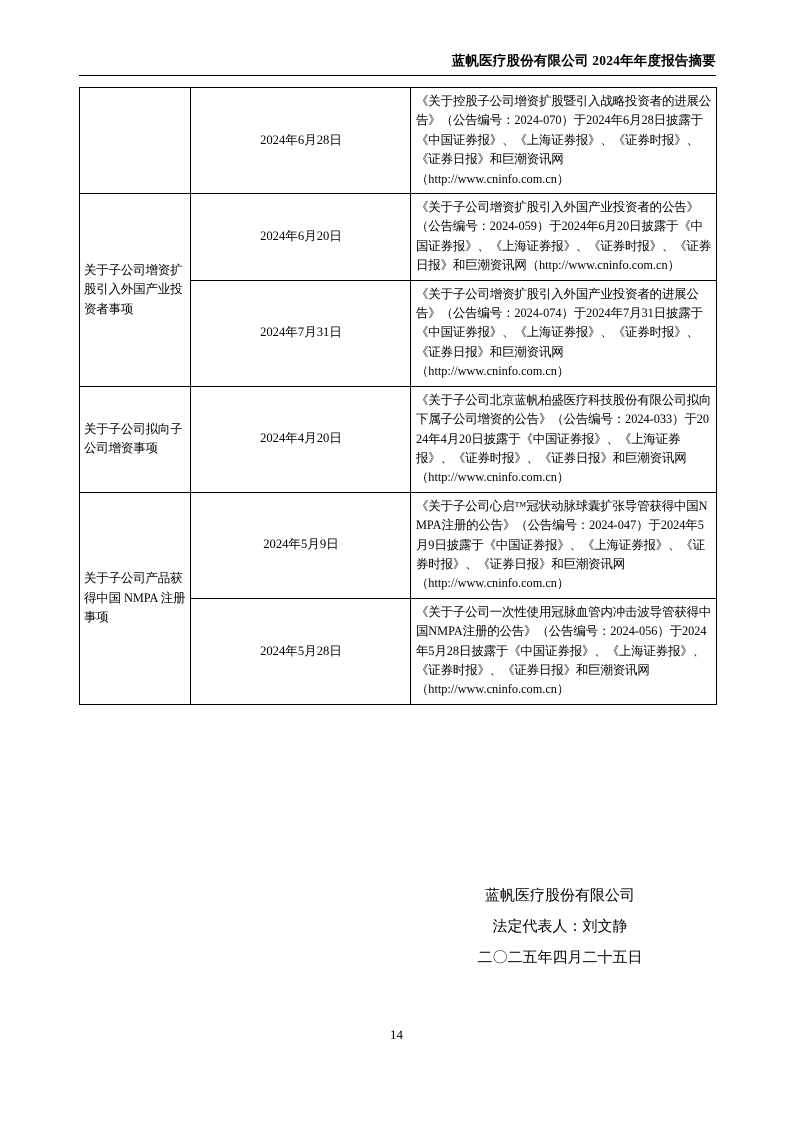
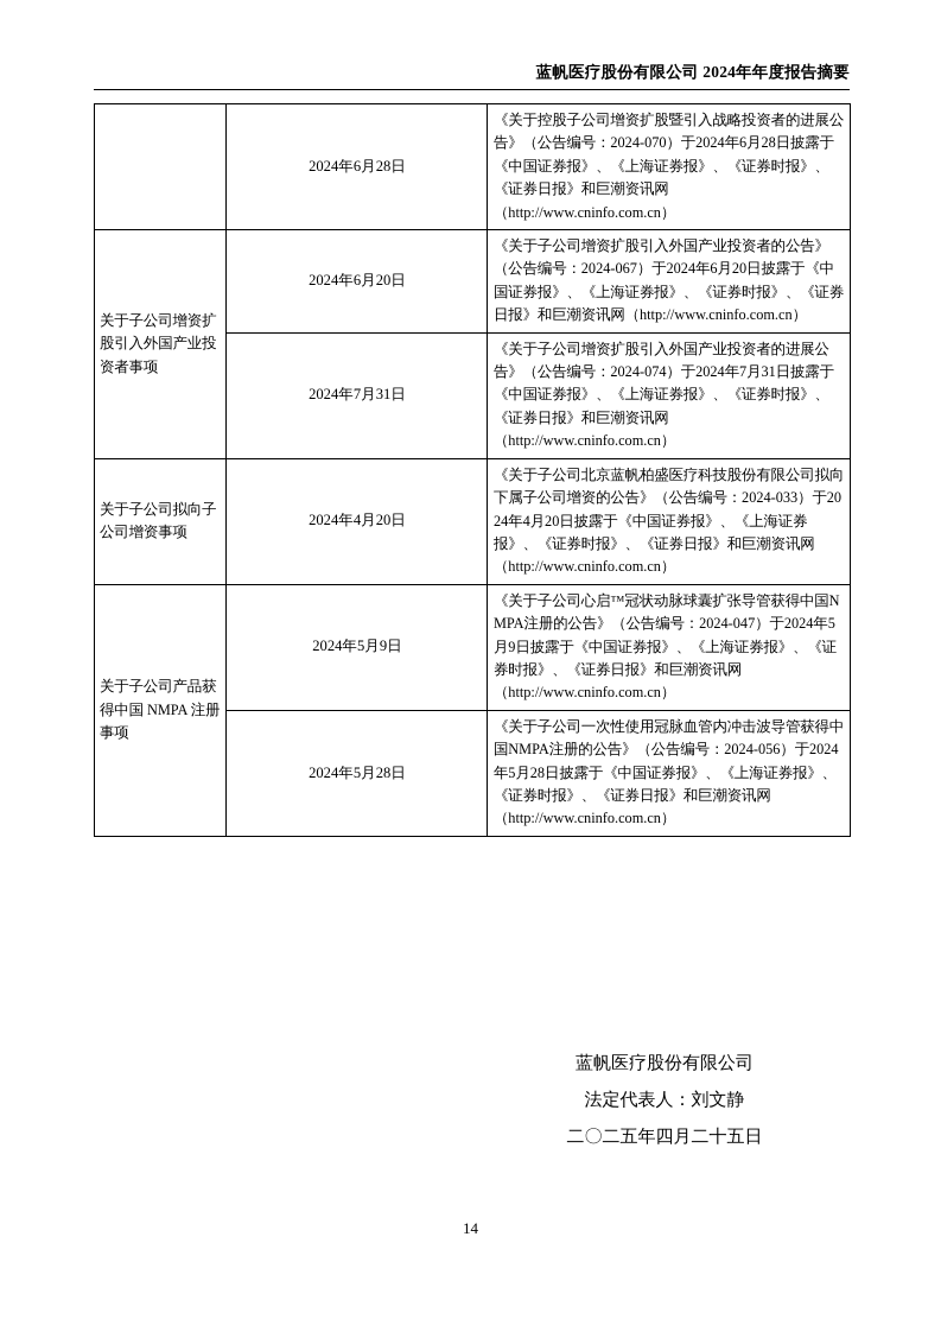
  蓝帆医疗股份有限公司 2024年年度报告摘要
  	2024年6月28日	《关于控股子公司增资扩股暨引入战略投资者的进展公告》（公告编号：2024-070）于2024年6月28日披露于《中国证券报》、《上海证券报》、《证券时报》、《证券日报》和巨潮资讯网（http://www.cninfo.com.cn）
- 关于子公司增资扩股引入外国产业投资者事项	2024年6月20日	《关于子公司增资扩股引入外国产业投资者的公告》（公告编号：2024-059）于2024年6月20日披露于《中国证券报》、《上海证券报》、《证券时报》、《证券日报》和巨潮资讯网（http://www.cninfo.com.cn）
+ 关于子公司增资扩股引入外国产业投资者事项	2024年6月20日	《关于子公司增资扩股引入外国产业投资者的公告》（公告编号：2024-067）于2024年6月20日披露于《中国证券报》、《上海证券报》、《证券时报》、《证券日报》和巨潮资讯网（http://www.cninfo.com.cn）
  2024年7月31日	《关于子公司增资扩股引入外国产业投资者的进展公告》（公告编号：2024-074）于2024年7月31日披露于《中国证券报》、《上海证券报》、《证券时报》、《证券日报》和巨潮资讯网（http://www.cninfo.com.cn）
  关于子公司拟向子公司增资事项	2024年4月20日	《关于子公司北京蓝帆柏盛医疗科技股份有限公司拟向下属子公司增资的公告》（公告编号：2024-033）于2024年4月20日披露于《中国证券报》、《上海证券报》、《证券时报》、《证券日报》和巨潮资讯网（http://www.cninfo.com.cn）
  关于子公司产品获得中国 NMPA 注册事项	2024年5月9日	《关于子公司心启™冠状动脉球囊扩张导管获得中国NMPA注册的公告》（公告编号：2024-047）于2024年5月9日披露于《中国证券报》、《上海证券报》、《证券时报》、《证券日报》和巨潮资讯网（http://www.cninfo.com.cn）
  2024年5月28日	《关于子公司一次性使用冠脉血管内冲击波导管获得中国NMPA注册的公告》（公告编号：2024-056）于2024年5月28日披露于《中国证券报》、《上海证券报》、《证券时报》、《证券日报》和巨潮资讯网（http://www.cninfo.com.cn）
  蓝帆医疗股份有限公司
  法定代表人：刘文静
  二〇二五年四月二十五日
  14
